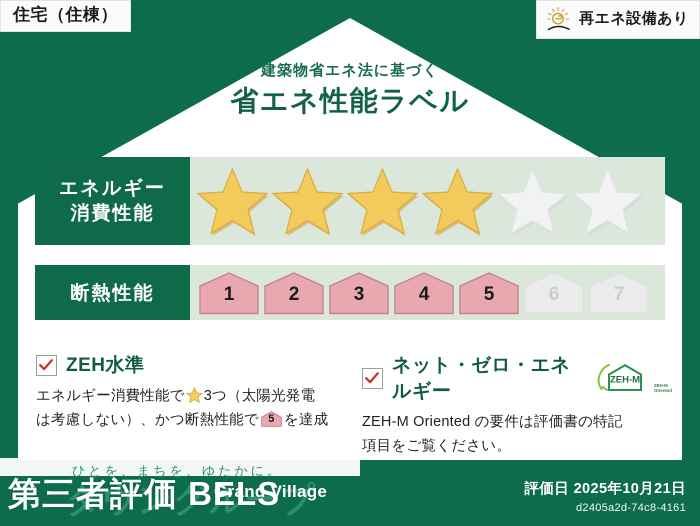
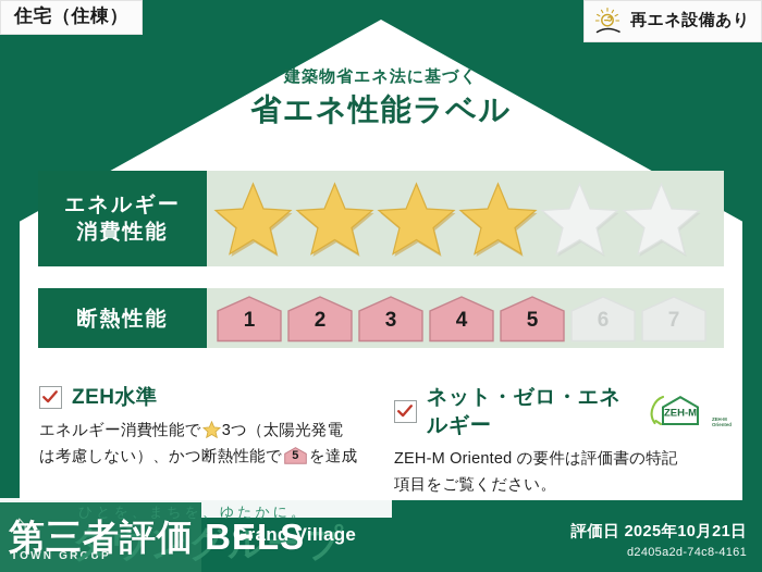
  住宅（住棟）
  再エネ設備あり
  建築物省エネ法に基づく
  省エネ性能ラベル
  エネルギー
  消費性能
  断熱性能
  1
  2
  3
  4
  5
  6
  7
  ZEH水準
  エネルギー消費性能で 3つ（太陽光発電
  は考慮しない）、かつ断熱性能で
  5
  を達成
  ネット・ゼロ・エネルギー
  ZEH-M
  ZEH-M Oriented の要件は評価書の特記
  項目をご覧ください。
+ ⌂
+ TOWN GROUP
  ひとを、まちを、ゆたかに。
  タウングループ
  第三者評価 BELS
  Grand Village
  評価日 2025年10月21日
  d2405a2d-74c8-4161
